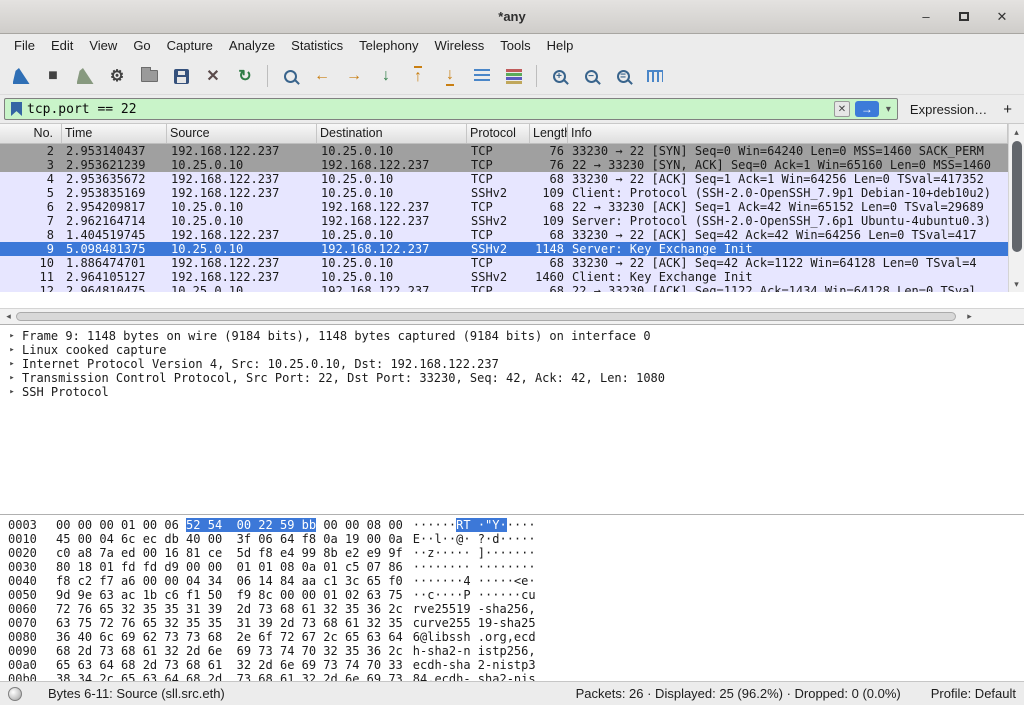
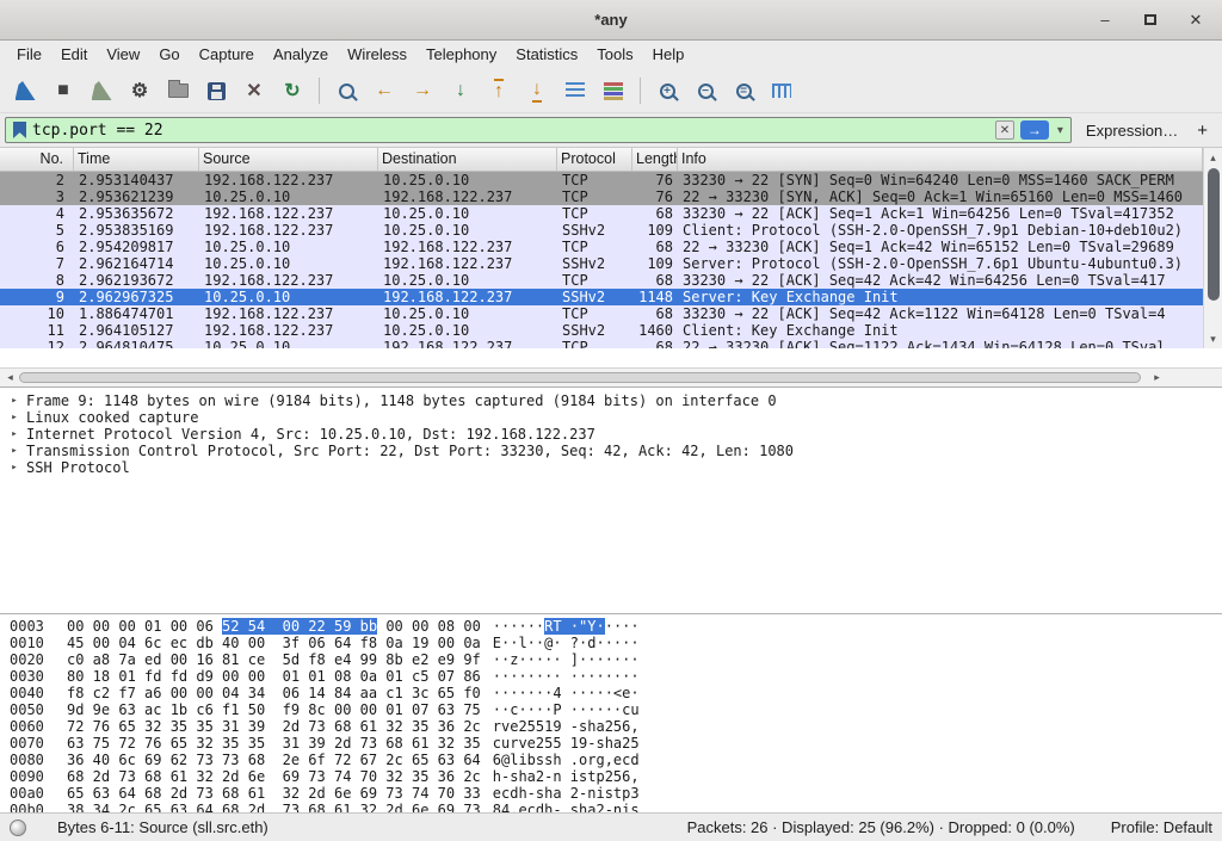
  *any
  –
  ✕
  File
  Edit
  View
  Go
  Capture
  Analyze
- Statistics
+ Wireless
  Telephony
- Wireless
+ Statistics
  Tools
  Help
  ■
  ⚙
  ✕
  ↻
  ←
  →
  ↓
  ↑
  ↓
  +
  −
  =
  tcp.port == 22
  ✕
  →
  ▾
  Expression…
  +
  No.
  Time
  Source
  Destination
  Protocol
  Length
  Info
  2
  2.953140437
  192.168.122.237
  10.25.0.10
  TCP
  76
  33230 → 22 [SYN] Seq=0 Win=64240 Len=0 MSS=1460 SACK_PERM
  3
  2.953621239
  10.25.0.10
  192.168.122.237
  TCP
  76
  22 → 33230 [SYN, ACK] Seq=0 Ack=1 Win=65160 Len=0 MSS=1460
  4
  2.953635672
  192.168.122.237
  10.25.0.10
  TCP
  68
  33230 → 22 [ACK] Seq=1 Ack=1 Win=64256 Len=0 TSval=417352
  5
  2.953835169
  192.168.122.237
  10.25.0.10
  SSHv2
  109
  Client: Protocol (SSH-2.0-OpenSSH_7.9p1 Debian-10+deb10u2)
  6
  2.954209817
  10.25.0.10
  192.168.122.237
  TCP
  68
  22 → 33230 [ACK] Seq=1 Ack=42 Win=65152 Len=0 TSval=29689
  7
  2.962164714
  10.25.0.10
  192.168.122.237
  SSHv2
  109
  Server: Protocol (SSH-2.0-OpenSSH_7.6p1 Ubuntu-4ubuntu0.3)
  8
- 1.404519745
+ 2.962193672
  192.168.122.237
  10.25.0.10
  TCP
  68
  33230 → 22 [ACK] Seq=42 Ack=42 Win=64256 Len=0 TSval=417
  9
- 5.098481375
+ 2.962967325
  10.25.0.10
  192.168.122.237
  SSHv2
  1148
  Server: Key Exchange Init
  10
  1.886474701
  192.168.122.237
  10.25.0.10
  TCP
  68
  33230 → 22 [ACK] Seq=42 Ack=1122 Win=64128 Len=0 TSval=4
  11
  2.964105127
  192.168.122.237
  10.25.0.10
  SSHv2
  1460
  Client: Key Exchange Init
  12
  2.964810475
  10.25.0.10
  192.168.122.237
  TCP
  68
  22 → 33230 [ACK] Seq=1122 Ack=1434 Win=64128 Len=0 TSval
  ▴
  ▾
  ◂
  ▸
  ▸
  Frame 9: 1148 bytes on wire (9184 bits), 1148 bytes captured (9184 bits) on interface 0
  ▸
  Linux cooked capture
  ▸
  Internet Protocol Version 4, Src: 10.25.0.10, Dst: 192.168.122.237
  ▸
  Transmission Control Protocol, Src Port: 22, Dst Port: 33230, Seq: 42, Ack: 42, Len: 1080
  ▸
  SSH Protocol
  0003
  00 00 00 01 00 06 52 54 00 22 59 bb 00 00 08 00
  ······RT ·"Y·····
  0010
  45 00 04 6c ec db 40 00 3f 06 64 f8 0a 19 00 0a
  E··l··@· ?·d·····
  0020
  c0 a8 7a ed 00 16 81 ce 5d f8 e4 99 8b e2 e9 9f
  ··z····· ]·······
  0030
  80 18 01 fd fd d9 00 00 01 01 08 0a 01 c5 07 86
  ········ ········
  0040
  f8 c2 f7 a6 00 00 04 34 06 14 84 aa c1 3c 65 f0
  ·······4 ·····<e·
  0050
- 9d 9e 63 ac 1b c6 f1 50 f9 8c 00 00 01 02 63 75
+ 9d 9e 63 ac 1b c6 f1 50 f9 8c 00 00 01 07 63 75
  ··c····P ······cu
  0060
  72 76 65 32 35 35 31 39 2d 73 68 61 32 35 36 2c
  rve25519 -sha256,
  0070
  63 75 72 76 65 32 35 35 31 39 2d 73 68 61 32 35
  curve255 19-sha25
  0080
  36 40 6c 69 62 73 73 68 2e 6f 72 67 2c 65 63 64
  6@libssh .org,ecd
  0090
  68 2d 73 68 61 32 2d 6e 69 73 74 70 32 35 36 2c
  h-sha2-n istp256,
  00a0
  65 63 64 68 2d 73 68 61 32 2d 6e 69 73 74 70 33
  ecdh-sha 2-nistp3
  00b0
  38 34 2c 65 63 64 68 2d 73 68 61 32 2d 6e 69 73
  84,ecdh- sha2-nis
  Bytes 6-11: Source (sll.src.eth)
  Packets: 26 · Displayed: 25 (96.2%) · Dropped: 0 (0.0%)
  Profile: Default
